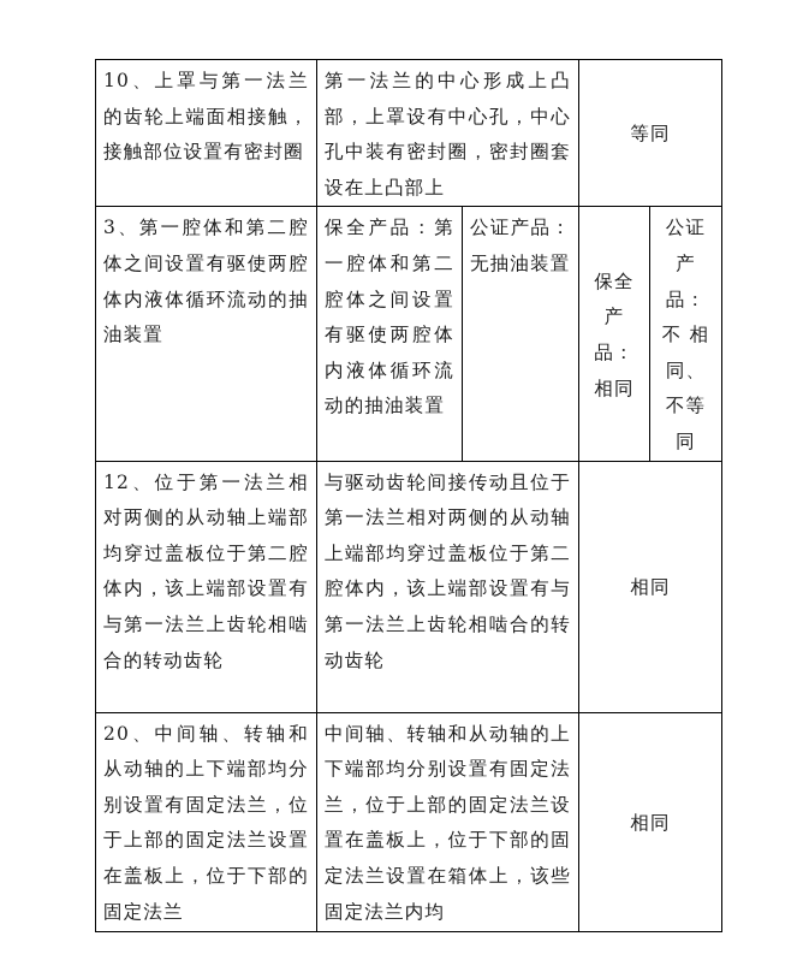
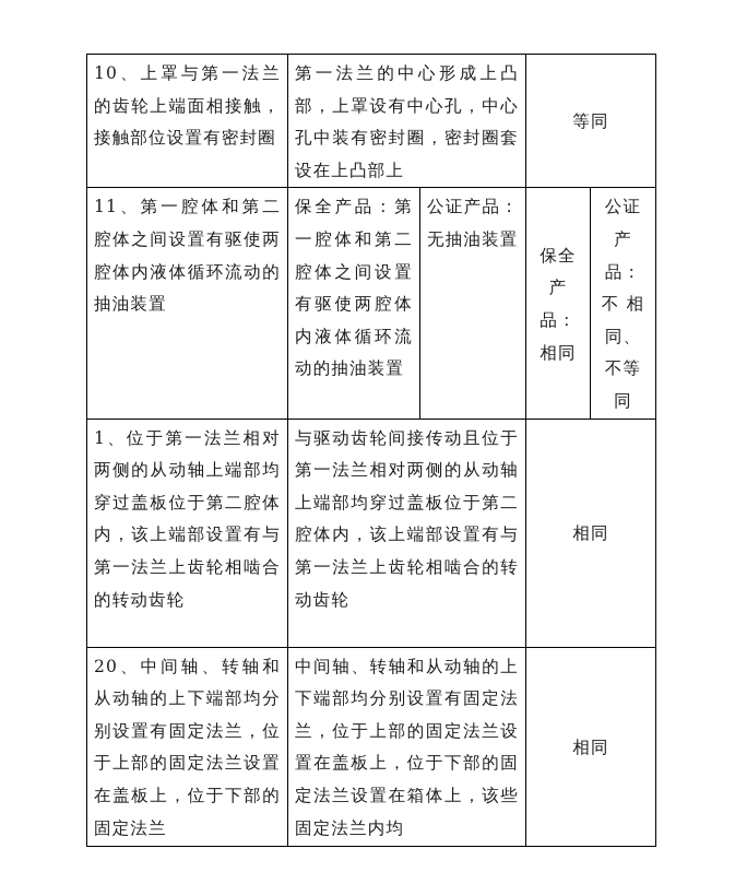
  10、上罩与第一法兰的齿轮上端面相接触，接触部位设置有密封圈	第一法兰的中心形成上凸部，上罩设有中心孔，中心孔中装有密封圈，密封圈套设在上凸部上	等同
- 3、第一腔体和第二腔体之间设置有驱使两腔体内液体循环流动的抽油装置	保全产品：第一腔体和第二腔体之间设置有驱使两腔体内液体循环流动的抽油装置	公证产品：无抽油装置	保全产品：相同	公证产品：不 相同、不等同
+ 11、第一腔体和第二腔体之间设置有驱使两腔体内液体循环流动的抽油装置	保全产品：第一腔体和第二腔体之间设置有驱使两腔体内液体循环流动的抽油装置	公证产品：无抽油装置	保全产品：相同	公证产品：不 相同、不等同
- 12、位于第一法兰相对两侧的从动轴上端部均穿过盖板位于第二腔体内，该上端部设置有与第一法兰上齿轮相啮合的转动齿轮	与驱动齿轮间接传动且位于第一法兰相对两侧的从动轴上端部均穿过盖板位于第二腔体内，该上端部设置有与第一法兰上齿轮相啮合的转动齿轮	相同
+ 1、位于第一法兰相对两侧的从动轴上端部均穿过盖板位于第二腔体内，该上端部设置有与第一法兰上齿轮相啮合的转动齿轮	与驱动齿轮间接传动且位于第一法兰相对两侧的从动轴上端部均穿过盖板位于第二腔体内，该上端部设置有与第一法兰上齿轮相啮合的转动齿轮	相同
  20、中间轴、转轴和从动轴的上下端部均分别设置有固定法兰，位于上部的固定法兰设置在盖板上，位于下部的固定法兰	中间轴、转轴和从动轴的上下端部均分别设置有固定法兰，位于上部的固定法兰设置在盖板上，位于下部的固定法兰设置在箱体上，该些固定法兰内均	相同
